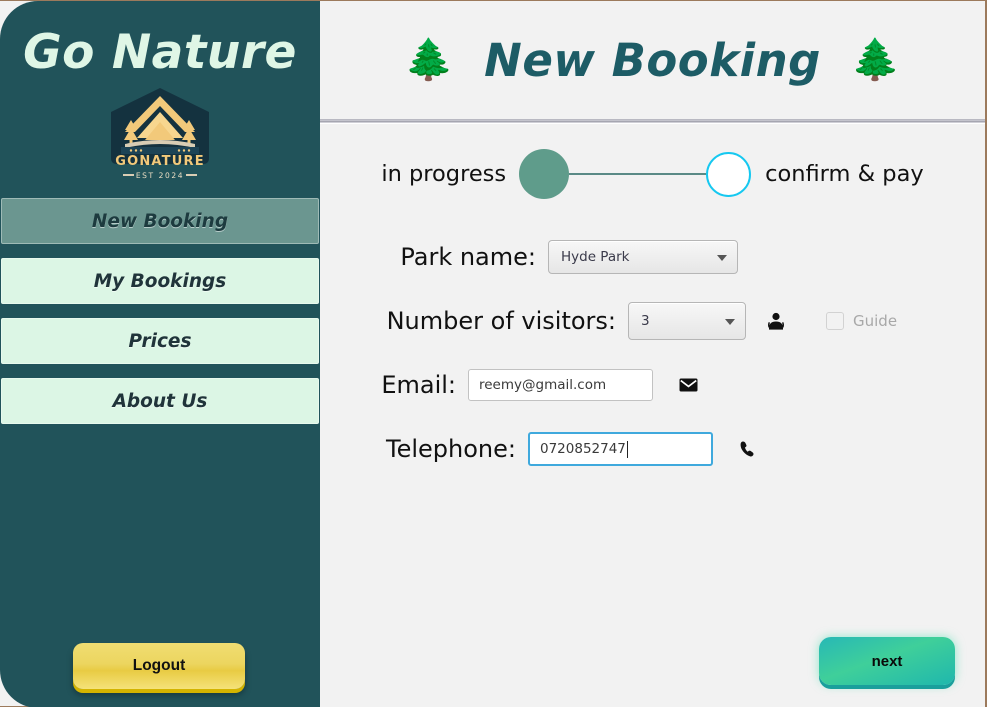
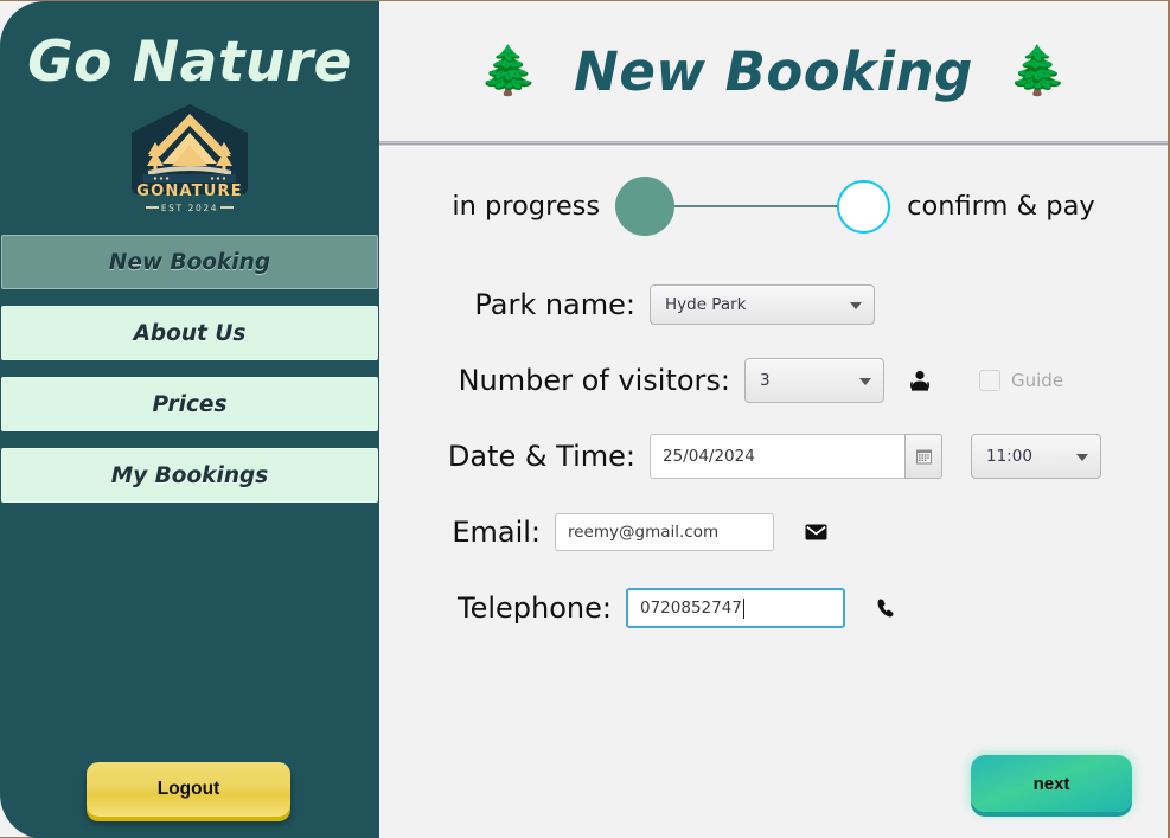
  Go Nature
  GONATURE
  EST 2024
  New Booking
- My Bookings
+ About Us
  Prices
- About Us
+ My Bookings
  Logout
  🌲
  New Booking
  🌲
  in progress
  confirm & pay
  Park name:
  Hyde Park
  Number of visitors:
  3
  Guide
+ Date & Time:
+ 25/04/2024
+ 11:00
  Email:
  reemy@gmail.com
  Telephone:
  0720852747
  next
